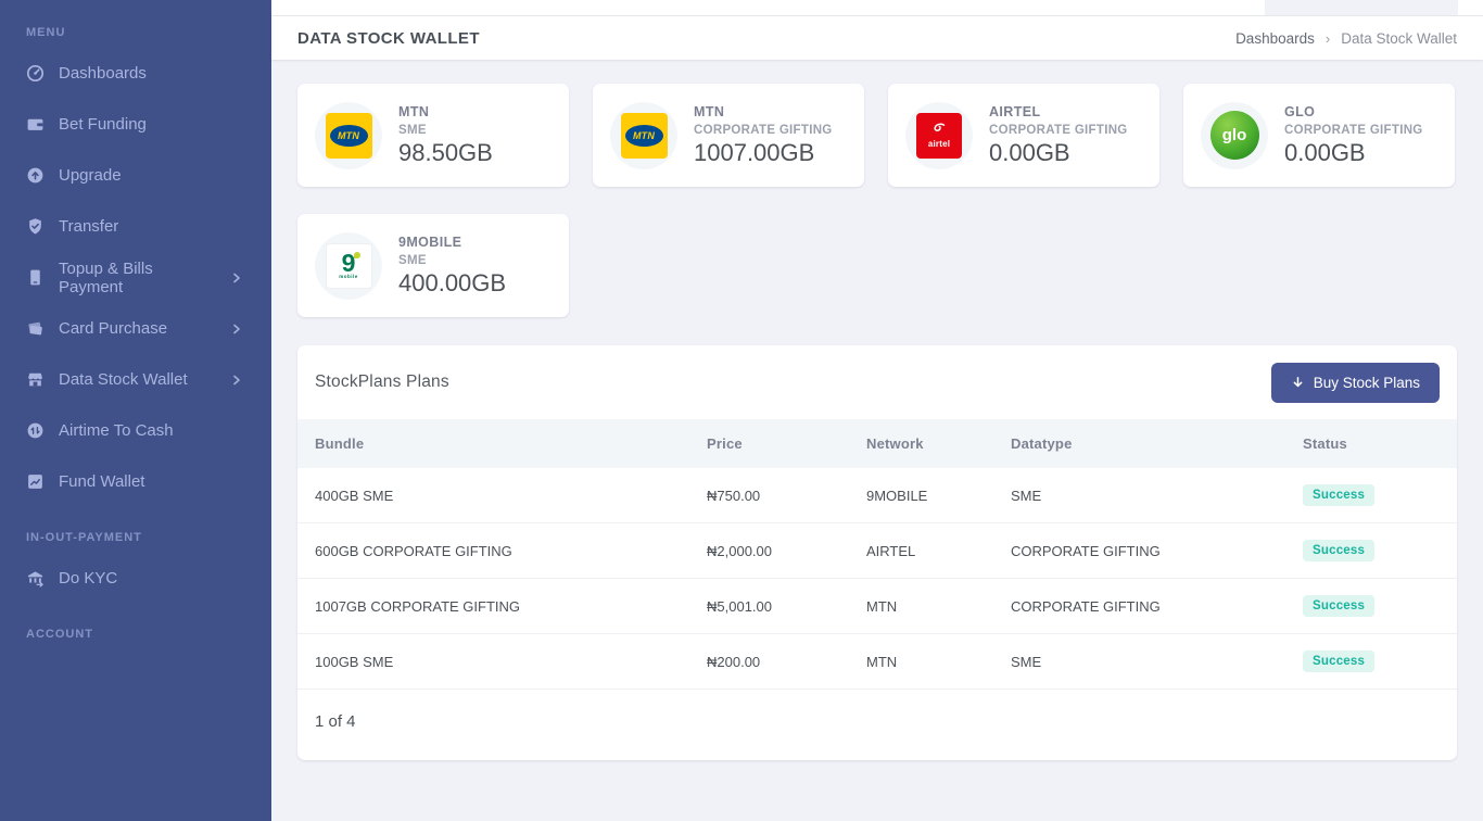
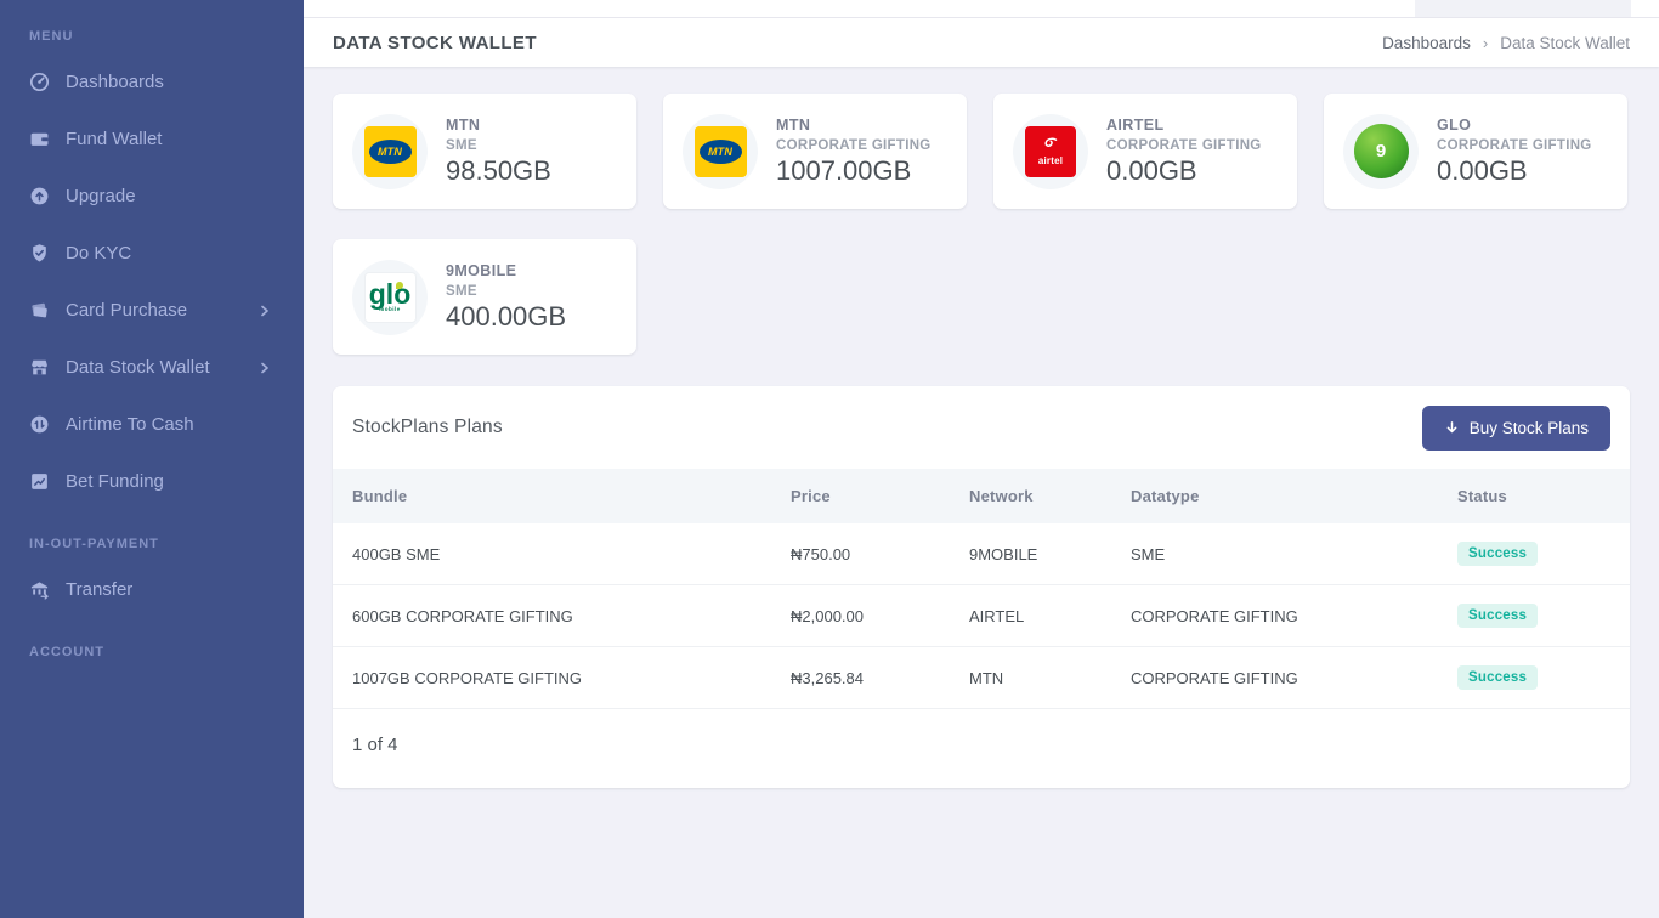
  MENU
  Dashboards
- Bet Funding
+ Fund Wallet
  Upgrade
- Transfer
+ Do KYC
- Topup & Bills Payment
  Card Purchase
  Data Stock Wallet
  Airtime To Cash
- Fund Wallet
+ Bet Funding
  IN-OUT-PAYMENT
- Do KYC
+ Transfer
  ACCOUNT
  DATA STOCK WALLET
  Dashboards
  ›
  Data Stock Wallet
  MTN
  MTN
  SME
  98.50GB
  MTN
  MTN
  CORPORATE GIFTING
  1007.00GB
  airtel
  AIRTEL
  CORPORATE GIFTING
  0.00GB
- glo
+ 9
  GLO
  CORPORATE GIFTING
  0.00GB
- 9
+ glo
  9MOBILE
  SME
  400.00GB
  StockPlans Plans
  Buy Stock Plans
  Bundle	Price	Network	Datatype	Status
  400GB SME	₦750.00	9MOBILE	SME	Success
  600GB CORPORATE GIFTING	₦2,000.00	AIRTEL	CORPORATE GIFTING	Success
- 1007GB CORPORATE GIFTING	₦5,001.00	MTN	CORPORATE GIFTING	Success
+ 1007GB CORPORATE GIFTING	₦3,265.84	MTN	CORPORATE GIFTING	Success
- 100GB SME	₦200.00	MTN	SME	Success
  1 of 4
